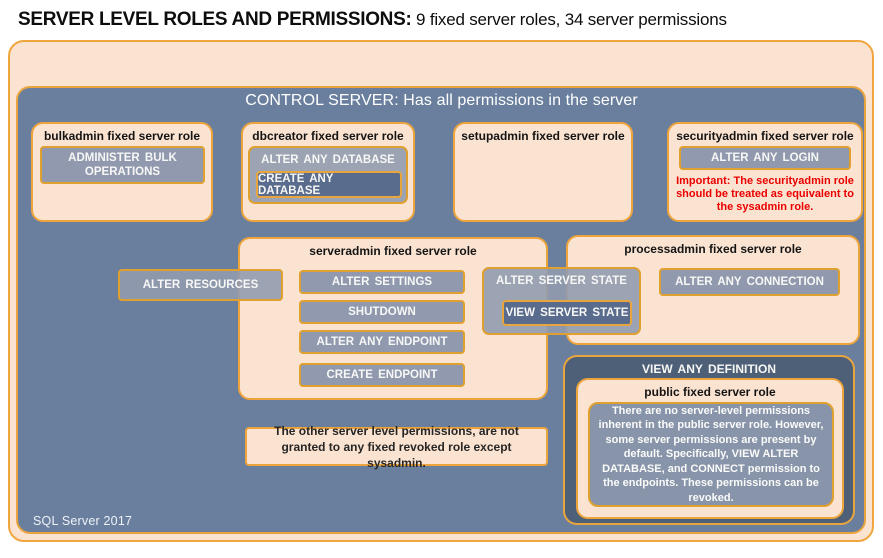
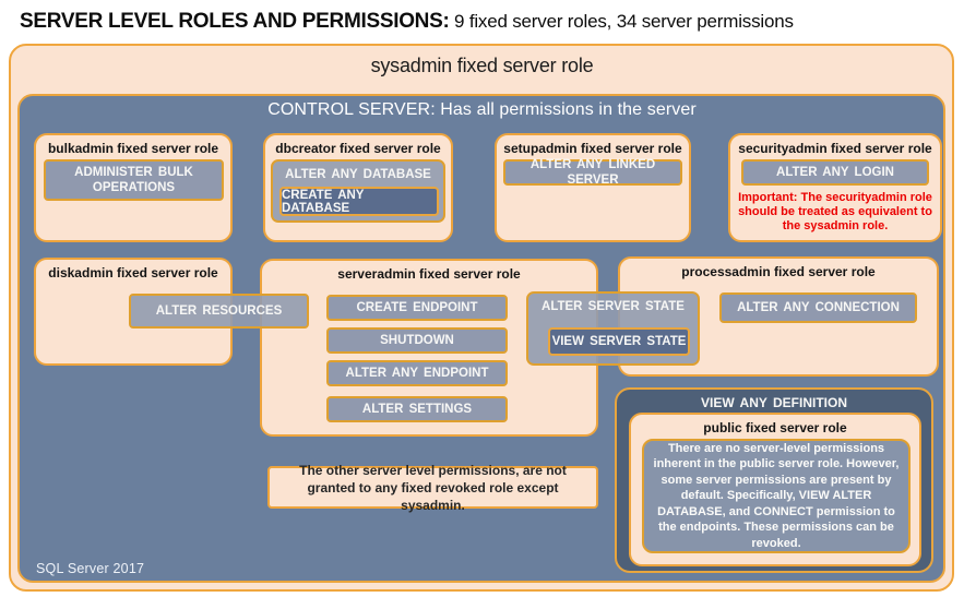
  SERVER LEVEL ROLES AND PERMISSIONS: 9 fixed server roles, 34 server permissions
+ sysadmin fixed server role
  CONTROL SERVER: Has all permissions in the server
  bulkadmin fixed server role
  ADMINISTER BULK OPERATIONS
  dbcreator fixed server role
  ALTER ANY DATABASE
  CREATE ANY DATABASE
  setupadmin fixed server role
+ ALTER ANY LINKED SERVER
  securityadmin fixed server role
  ALTER ANY LOGIN
  Important: The securityadmin role should be treated as equivalent to the sysadmin role.
+ diskadmin fixed server role
  ALTER RESOURCES
  serveradmin fixed server role
- ALTER SETTINGS
+ CREATE ENDPOINT
  SHUTDOWN
  ALTER ANY ENDPOINT
- CREATE ENDPOINT
+ ALTER SETTINGS
  ALTER SERVER STATE
  VIEW SERVER STATE
  processadmin fixed server role
  ALTER ANY CONNECTION
  The other server level permissions, are not granted to any fixed revoked role except sysadmin.
  VIEW ANY DEFINITION
  public fixed server role
  There are no server-level permissions inherent in the public server role. However, some server permissions are present by default. Specifically, VIEW ALTER DATABASE, and CONNECT permission to the endpoints. These permissions can be revoked.
  SQL Server 2017
